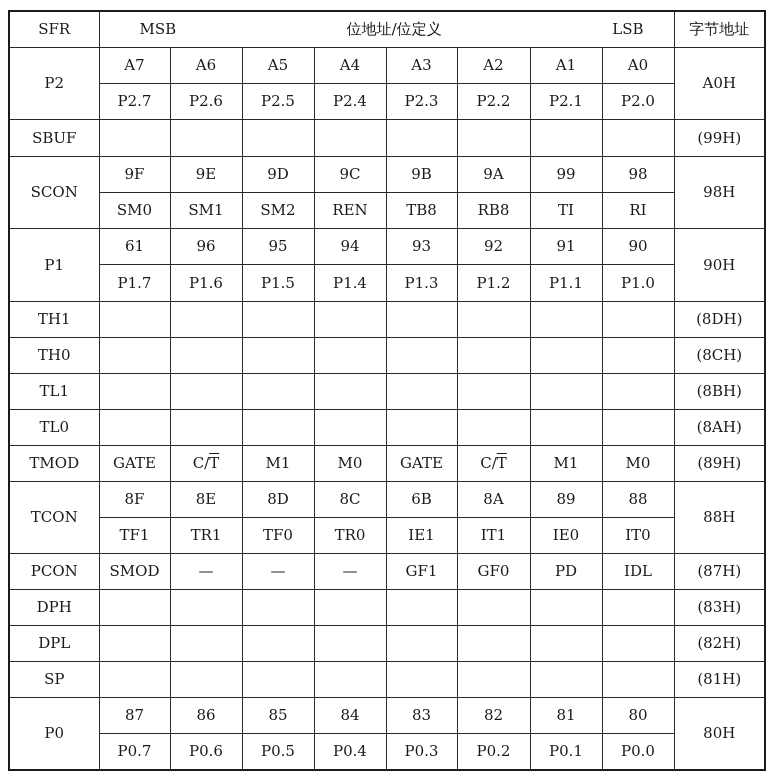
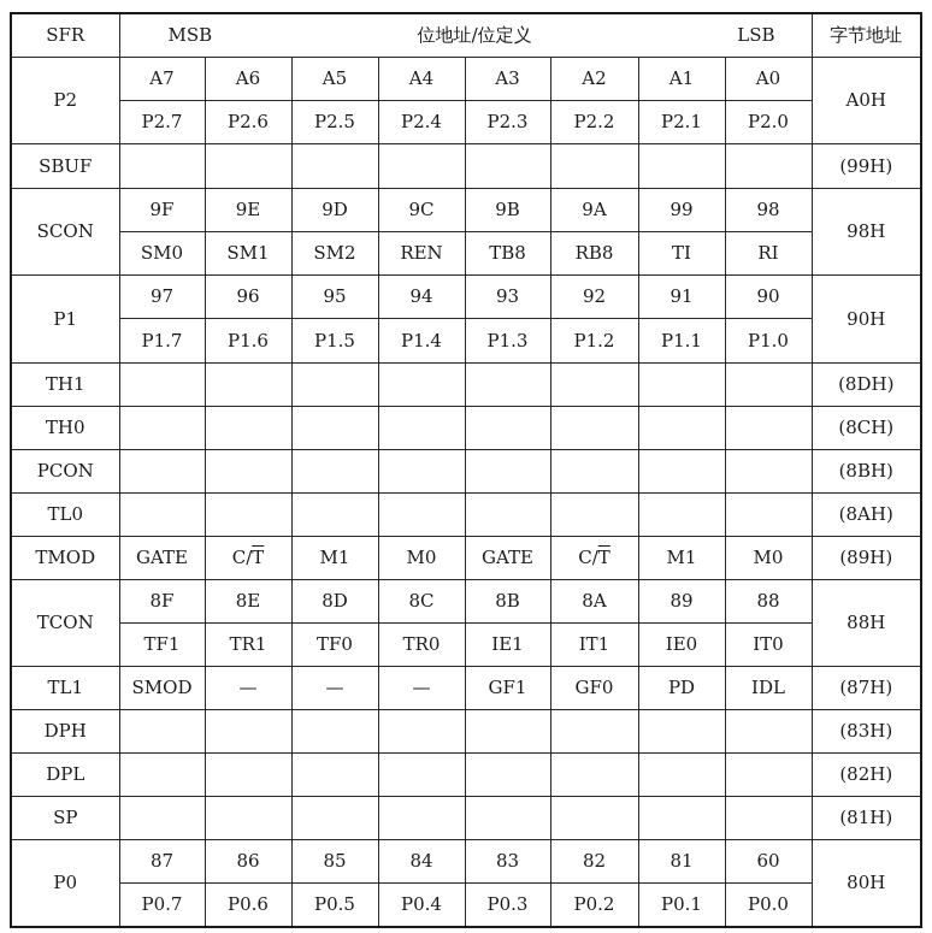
  SFR	MSB 位地址/位定义 LSB	字节地址
  P2	A7	A6	A5	A4	A3	A2	A1	A0	A0H
  P2.7	P2.6	P2.5	P2.4	P2.3	P2.2	P2.1	P2.0
  SBUF									(99H)
  SCON	9F	9E	9D	9C	9B	9A	99	98	98H
  SM0	SM1	SM2	REN	TB8	RB8	TI	RI
- P1	61	96	95	94	93	92	91	90	90H
+ P1	97	96	95	94	93	92	91	90	90H
  P1.7	P1.6	P1.5	P1.4	P1.3	P1.2	P1.1	P1.0
  TH1									(8DH)
  TH0									(8CH)
- TL1									(8BH)
+ PCON									(8BH)
  TL0									(8AH)
  TMOD	GATE	C/T	M1	M0	GATE	C/T	M1	M0	(89H)
- TCON	8F	8E	8D	8C	6B	8A	89	88	88H
+ TCON	8F	8E	8D	8C	8B	8A	89	88	88H
  TF1	TR1	TF0	TR0	IE1	IT1	IE0	IT0
- PCON	SMOD	—	—	—	GF1	GF0	PD	IDL	(87H)
+ TL1	SMOD	—	—	—	GF1	GF0	PD	IDL	(87H)
  DPH									(83H)
  DPL									(82H)
  SP									(81H)
- P0	87	86	85	84	83	82	81	80	80H
+ P0	87	86	85	84	83	82	81	60	80H
  P0.7	P0.6	P0.5	P0.4	P0.3	P0.2	P0.1	P0.0
